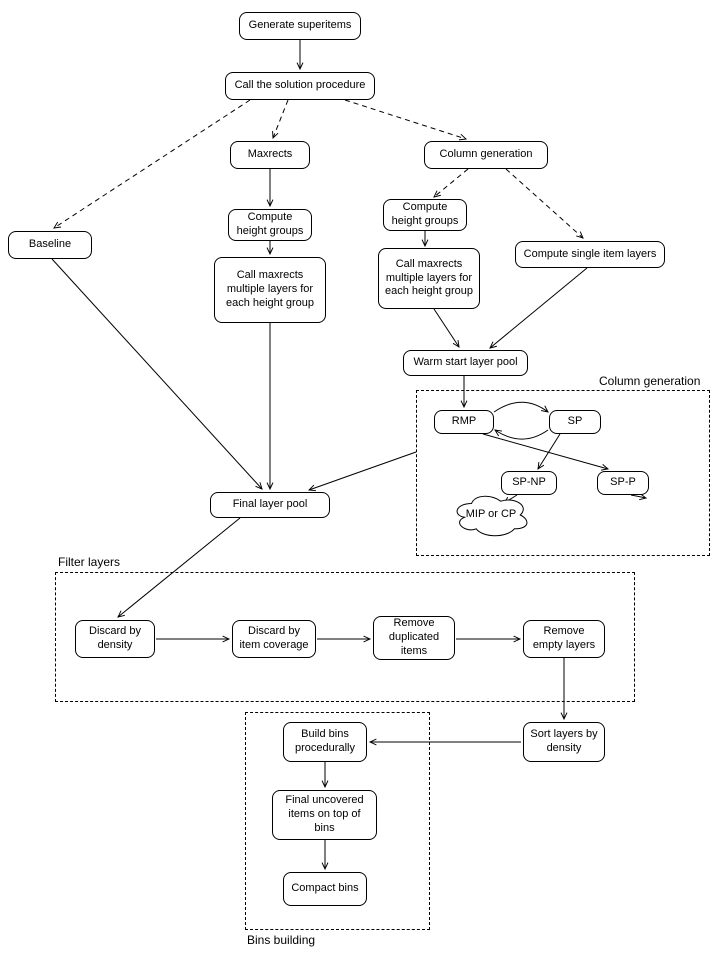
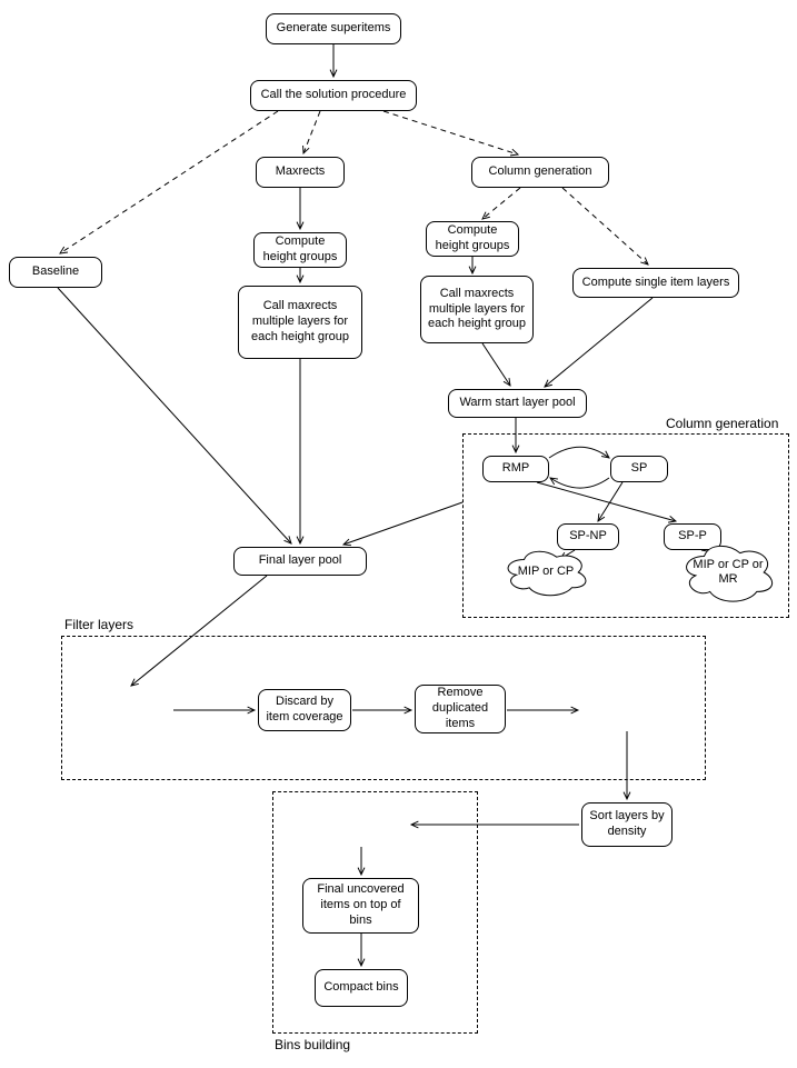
  Column generation
  Filter layers
  Bins building
  Generate superitems
  Call the solution procedure
  Maxrects
  Column generation
  Baseline
  Compute height groups
  Call maxrects multiple layers for each height group
  Compute height groups
  Call maxrects multiple layers for each height group
  Compute single item layers
  Warm start layer pool
  RMP
  SP
  SP-NP
  SP-P
  MIP or CP
+ MIP or CP or MR
  Final layer pool
- Discard by density
  Discard by item coverage
  Remove duplicated items
- Remove empty layers
  Sort layers by density
- Build bins procedurally
  Final uncovered items on top of bins
  Compact bins
